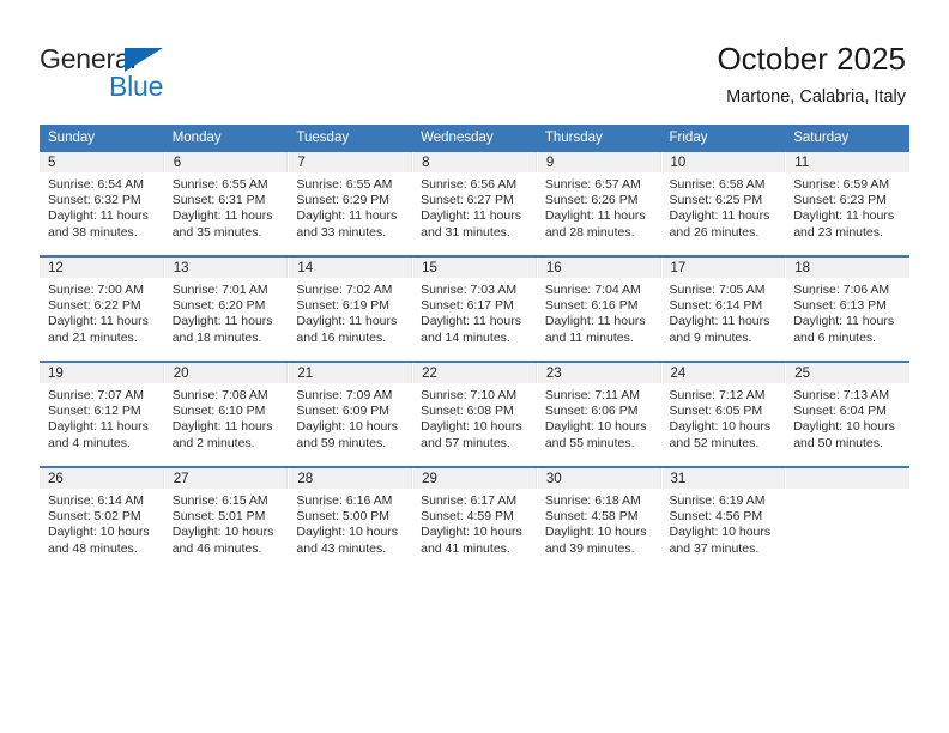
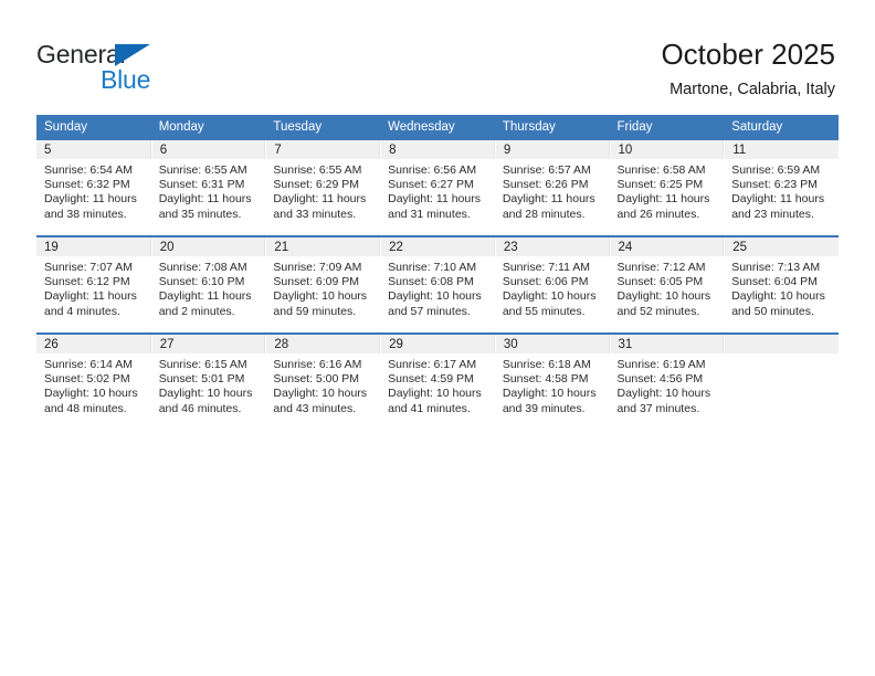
  General
  Blue
  October 2025
  Martone, Calabria, Italy
  Sunday	Monday	Tuesday	Wednesday	Thursday	Friday	Saturday
  5 Sunrise: 6:54 AM Sunset: 6:32 PM Daylight: 11 hours and 38 minutes.	6 Sunrise: 6:55 AM Sunset: 6:31 PM Daylight: 11 hours and 35 minutes.	7 Sunrise: 6:55 AM Sunset: 6:29 PM Daylight: 11 hours and 33 minutes.	8 Sunrise: 6:56 AM Sunset: 6:27 PM Daylight: 11 hours and 31 minutes.	9 Sunrise: 6:57 AM Sunset: 6:26 PM Daylight: 11 hours and 28 minutes.	10 Sunrise: 6:58 AM Sunset: 6:25 PM Daylight: 11 hours and 26 minutes.	11 Sunrise: 6:59 AM Sunset: 6:23 PM Daylight: 11 hours and 23 minutes.
- 12 Sunrise: 7:00 AM Sunset: 6:22 PM Daylight: 11 hours and 21 minutes.	13 Sunrise: 7:01 AM Sunset: 6:20 PM Daylight: 11 hours and 18 minutes.	14 Sunrise: 7:02 AM Sunset: 6:19 PM Daylight: 11 hours and 16 minutes.	15 Sunrise: 7:03 AM Sunset: 6:17 PM Daylight: 11 hours and 14 minutes.	16 Sunrise: 7:04 AM Sunset: 6:16 PM Daylight: 11 hours and 11 minutes.	17 Sunrise: 7:05 AM Sunset: 6:14 PM Daylight: 11 hours and 9 minutes.	18 Sunrise: 7:06 AM Sunset: 6:13 PM Daylight: 11 hours and 6 minutes.
  19 Sunrise: 7:07 AM Sunset: 6:12 PM Daylight: 11 hours and 4 minutes.	20 Sunrise: 7:08 AM Sunset: 6:10 PM Daylight: 11 hours and 2 minutes.	21 Sunrise: 7:09 AM Sunset: 6:09 PM Daylight: 10 hours and 59 minutes.	22 Sunrise: 7:10 AM Sunset: 6:08 PM Daylight: 10 hours and 57 minutes.	23 Sunrise: 7:11 AM Sunset: 6:06 PM Daylight: 10 hours and 55 minutes.	24 Sunrise: 7:12 AM Sunset: 6:05 PM Daylight: 10 hours and 52 minutes.	25 Sunrise: 7:13 AM Sunset: 6:04 PM Daylight: 10 hours and 50 minutes.
  26 Sunrise: 6:14 AM Sunset: 5:02 PM Daylight: 10 hours and 48 minutes.	27 Sunrise: 6:15 AM Sunset: 5:01 PM Daylight: 10 hours and 46 minutes.	28 Sunrise: 6:16 AM Sunset: 5:00 PM Daylight: 10 hours and 43 minutes.	29 Sunrise: 6:17 AM Sunset: 4:59 PM Daylight: 10 hours and 41 minutes.	30 Sunrise: 6:18 AM Sunset: 4:58 PM Daylight: 10 hours and 39 minutes.	31 Sunrise: 6:19 AM Sunset: 4:56 PM Daylight: 10 hours and 37 minutes.
